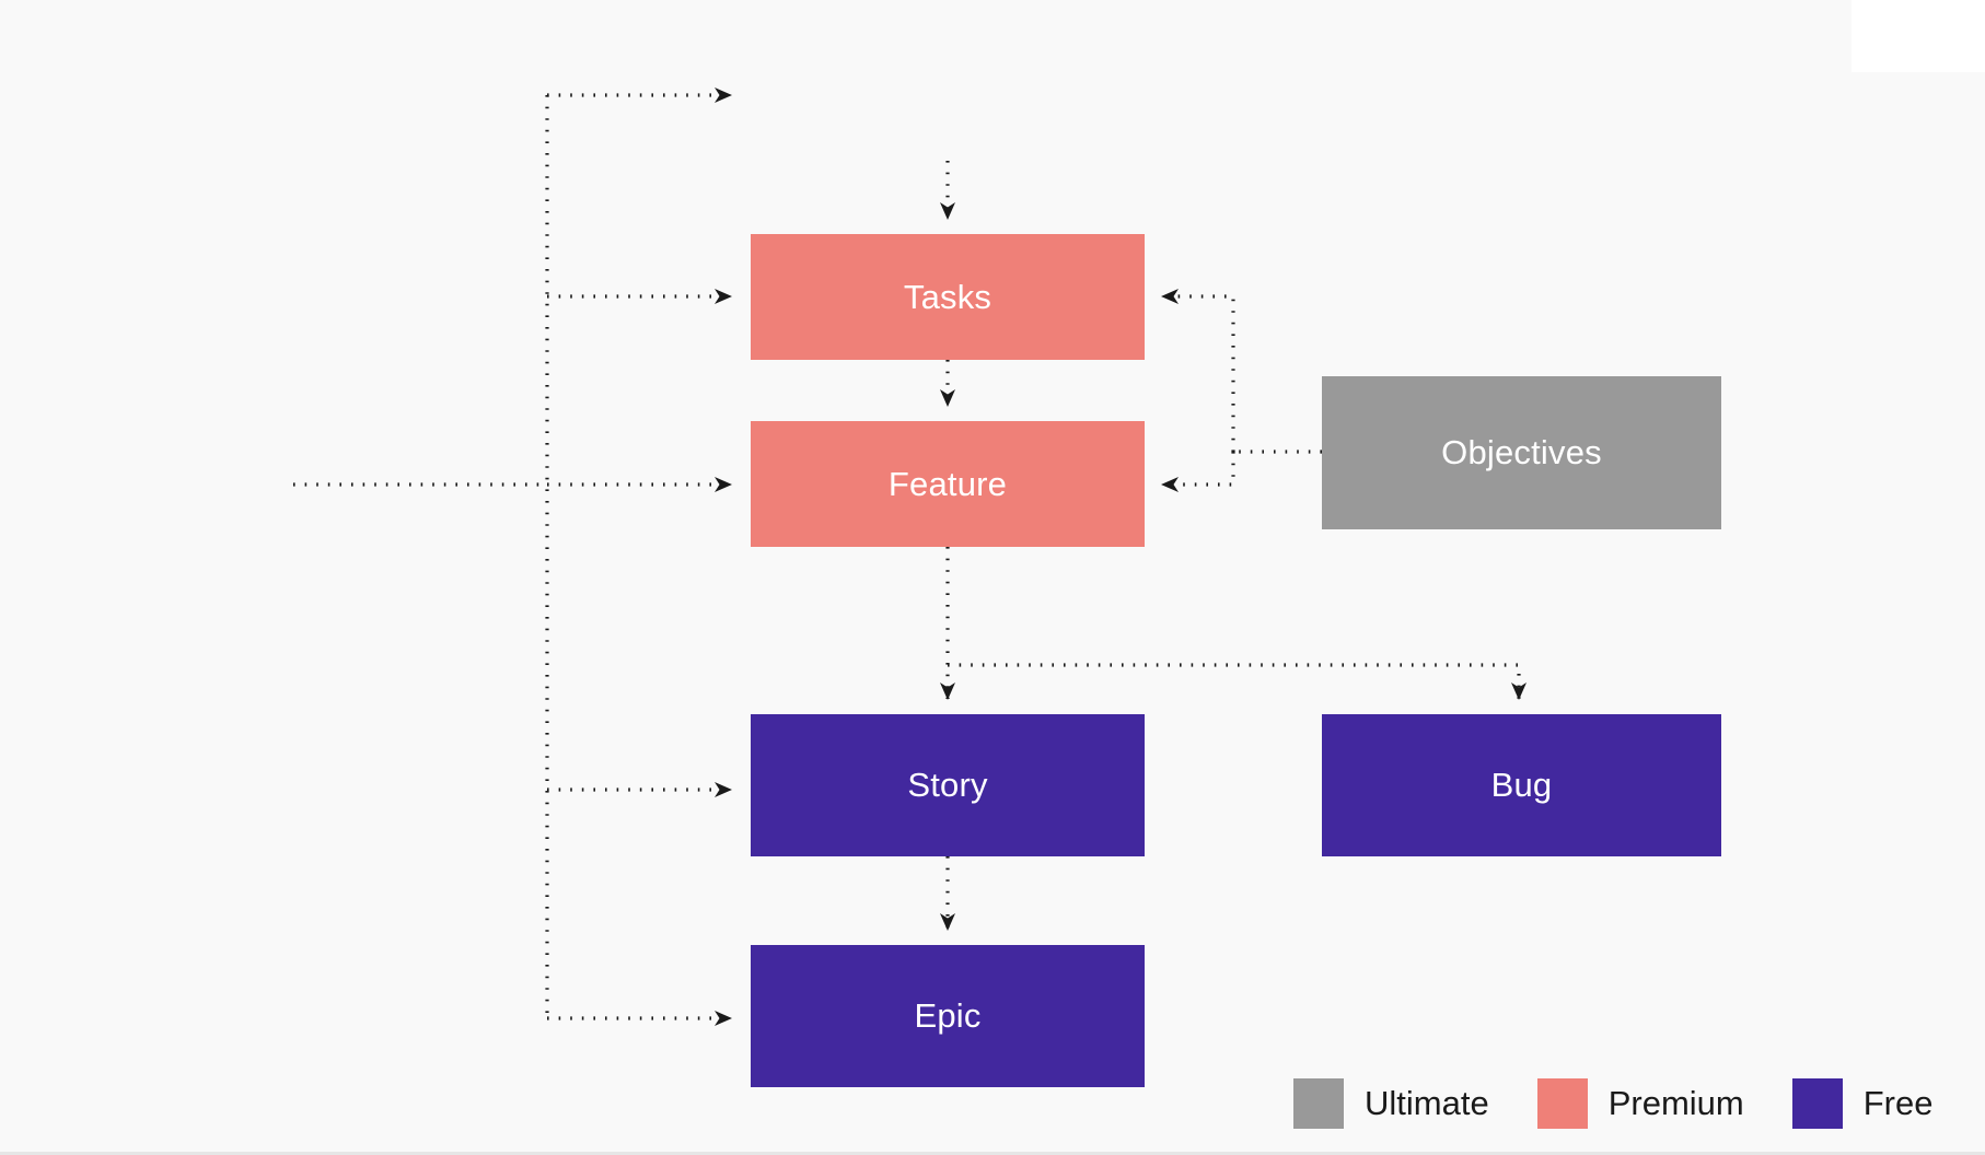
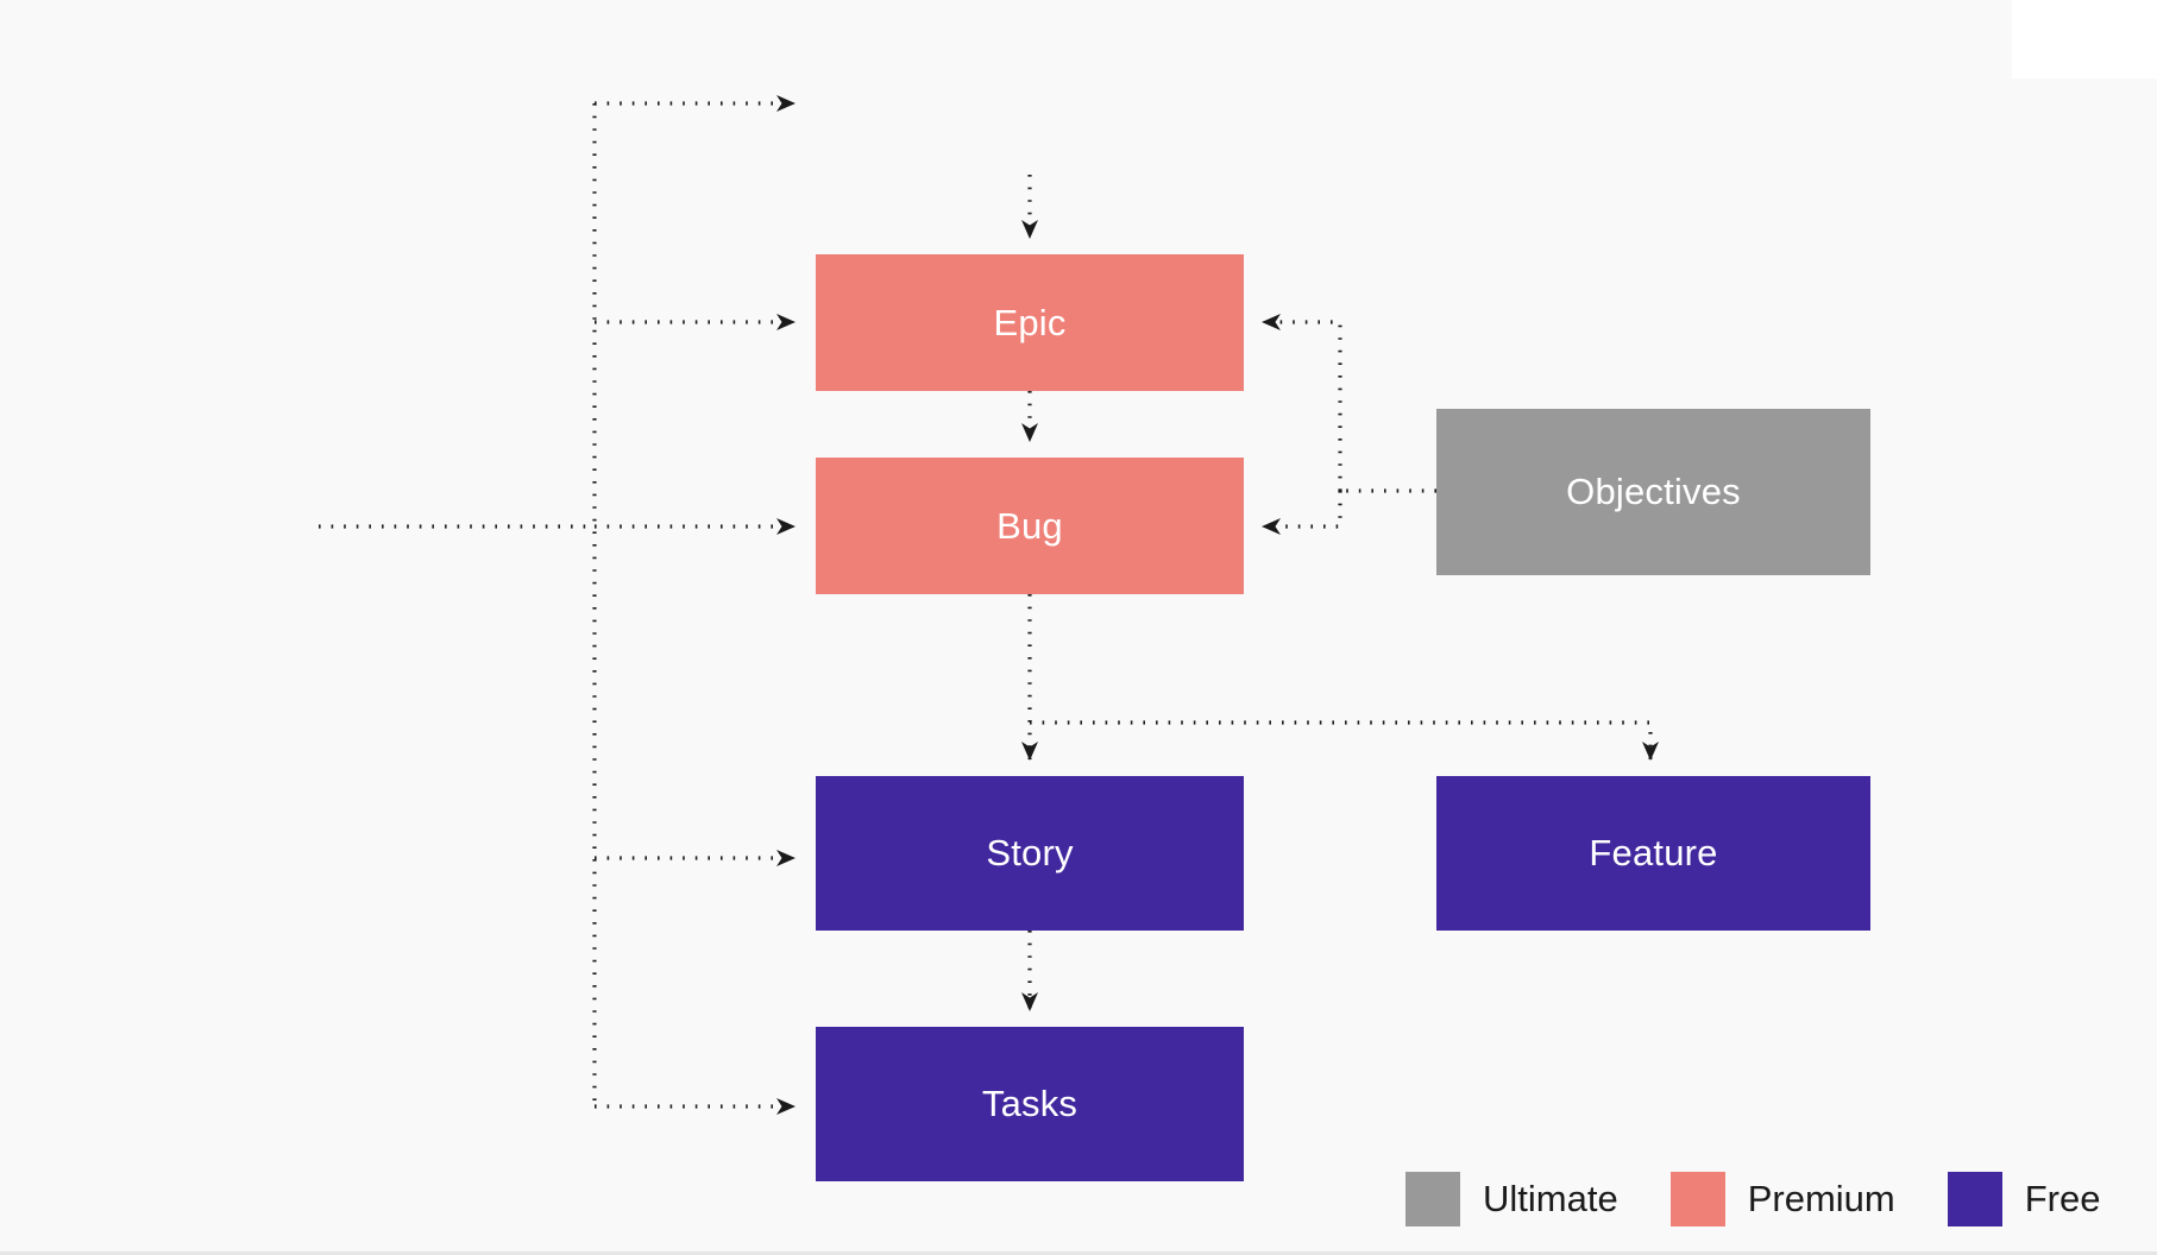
- Tasks
+ Epic
- Feature
+ Bug
  Objectives
  Story
- Bug
+ Feature
- Epic
+ Tasks
  Ultimate
  Premium
  Free
